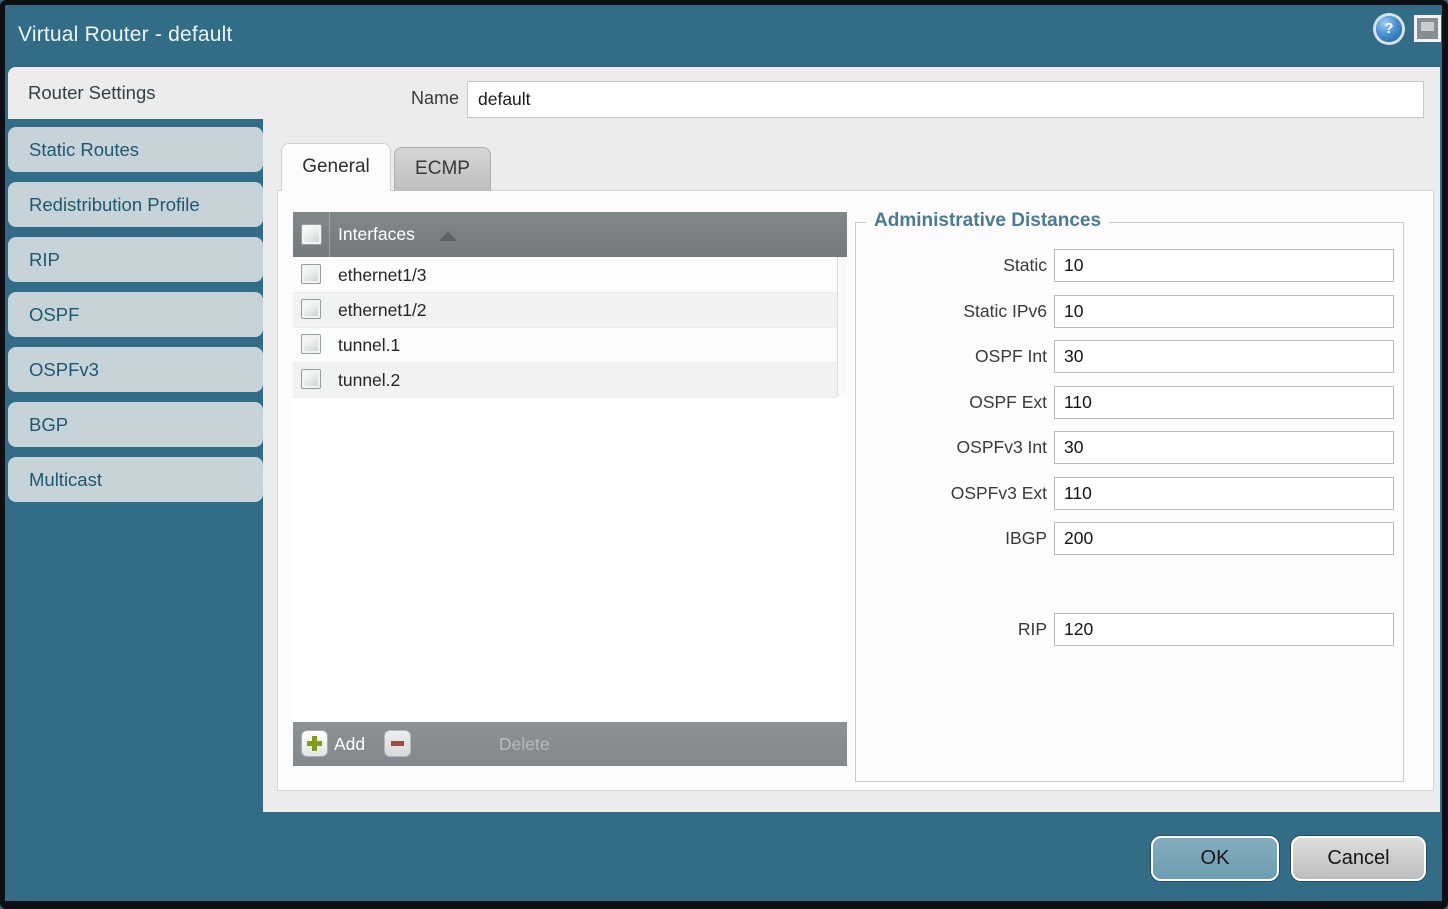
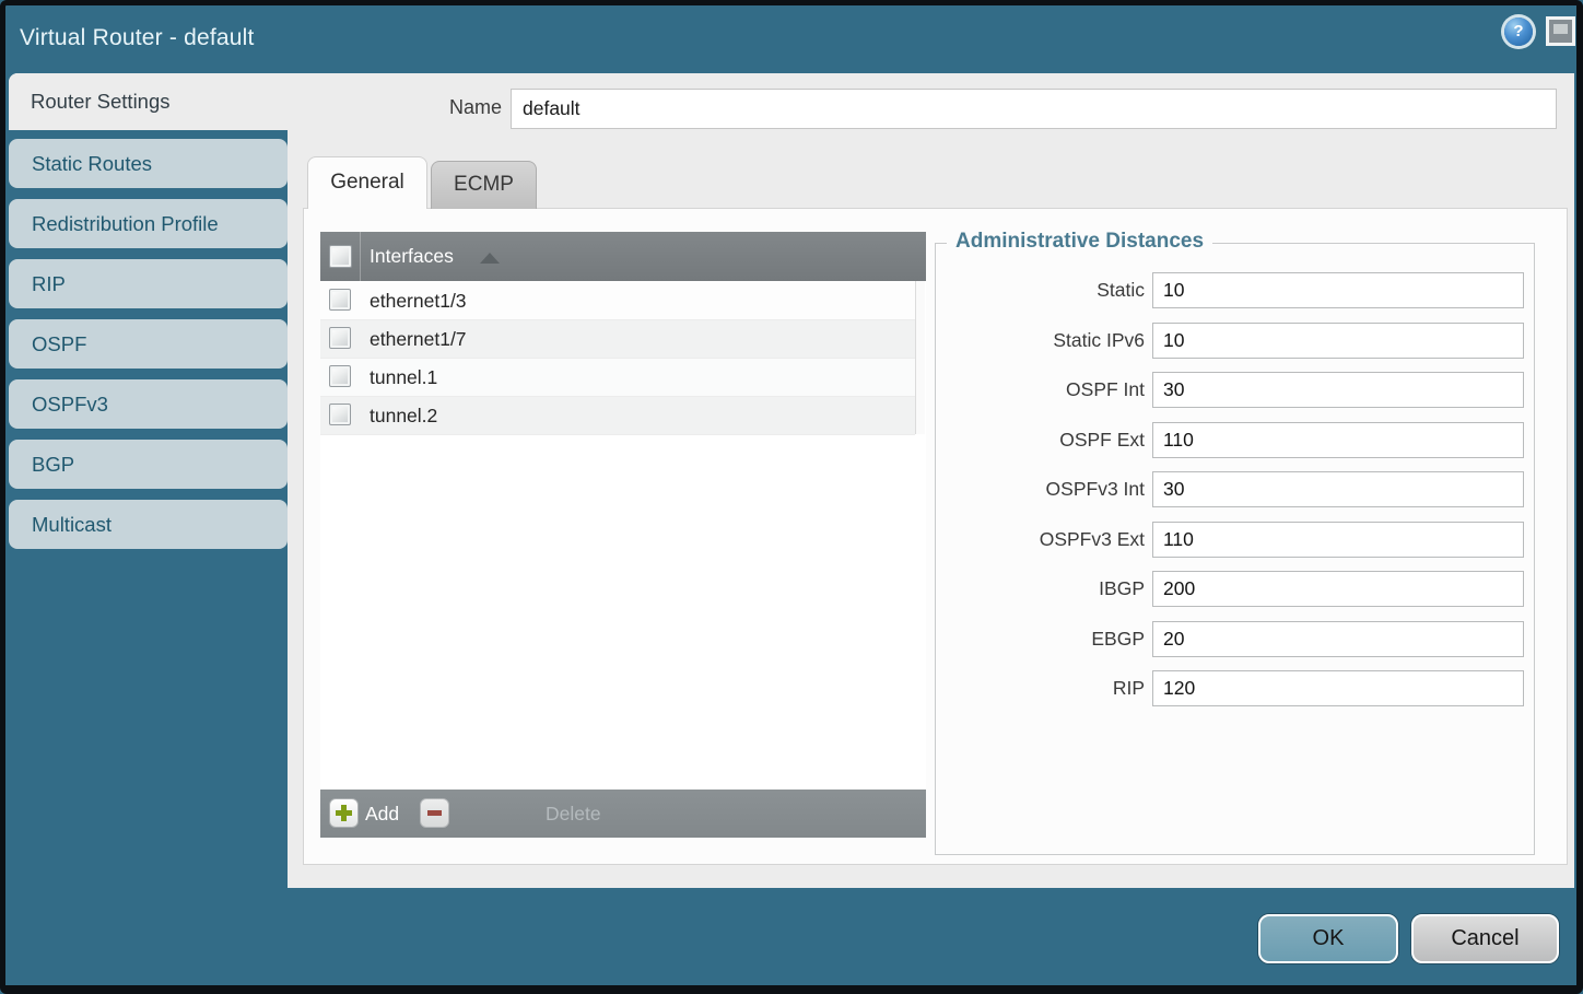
  Virtual Router - default
  ?
  Router Settings
  Static Routes
  Redistribution Profile
  RIP
  OSPF
  OSPFv3
  BGP
  Multicast
  Name
  default
  General
  ECMP
  Interfaces
  ethernet1/3
- ethernet1/2
+ ethernet1/7
  tunnel.1
  tunnel.2
  Add
  Delete
  Administrative Distances
  Static
  10
  Static IPv6
  10
  OSPF Int
  30
  OSPF Ext
  110
  OSPFv3 Int
  30
  OSPFv3 Ext
  110
  IBGP
  200
+ EBGP
+ 20
  RIP
  120
  OK
  Cancel
